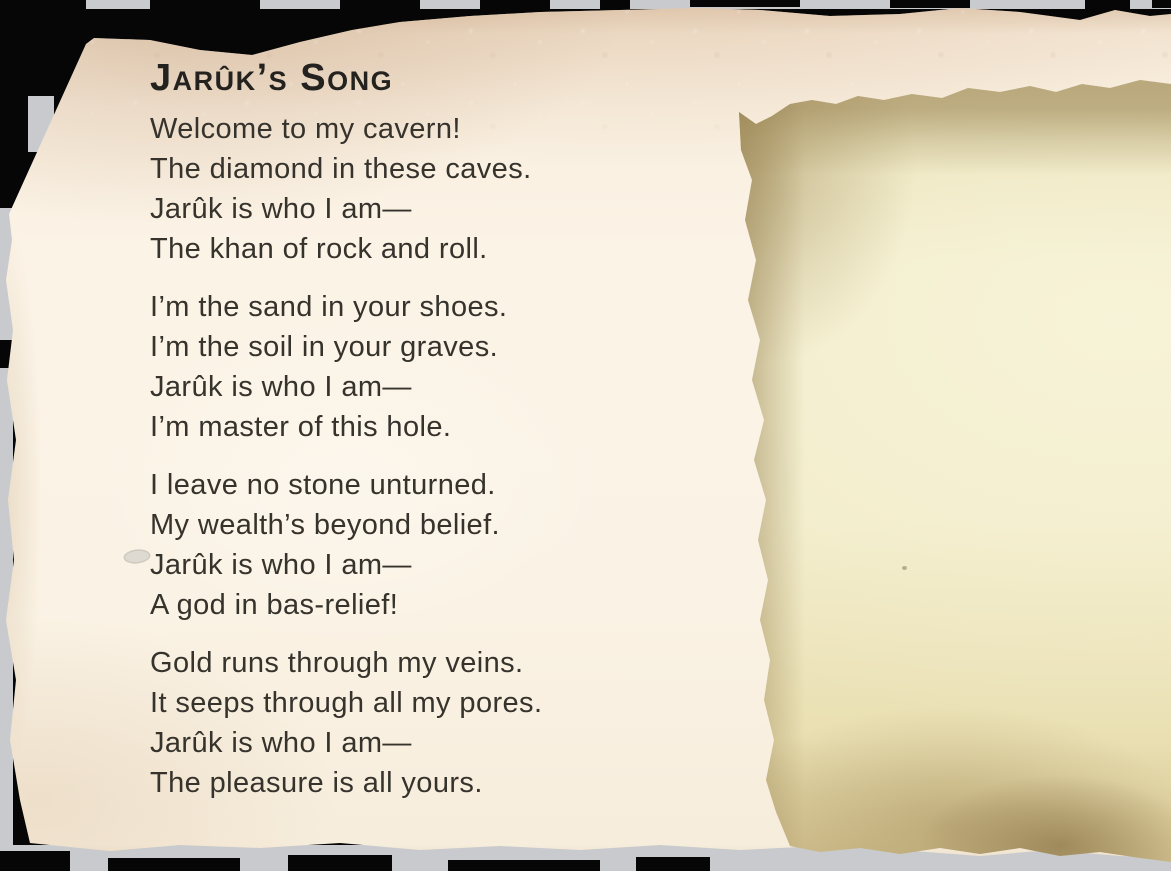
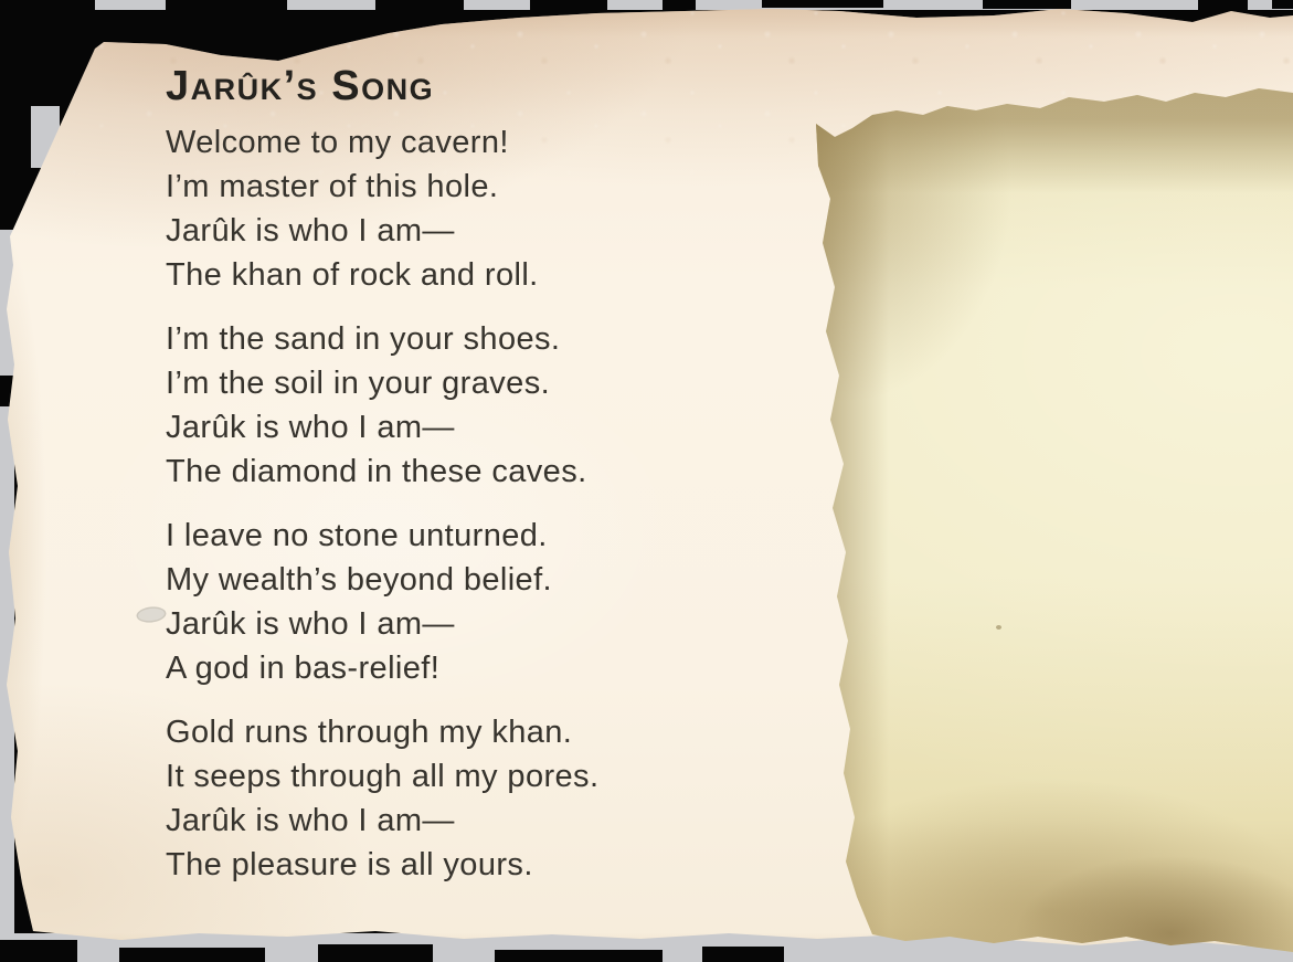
  Jarûk’s Song
  Welcome to my cavern!
- The diamond in these caves.
+ I’m master of this hole.
  Jarûk is who I am—
  The khan of rock and roll.
  I’m the sand in your shoes.
  I’m the soil in your graves.
  Jarûk is who I am—
- I’m master of this hole.
+ The diamond in these caves.
  I leave no stone unturned.
  My wealth’s beyond belief.
  Jarûk is who I am—
  A god in bas-relief!
- Gold runs through my veins.
+ Gold runs through my khan.
  It seeps through all my pores.
  Jarûk is who I am—
  The pleasure is all yours.
